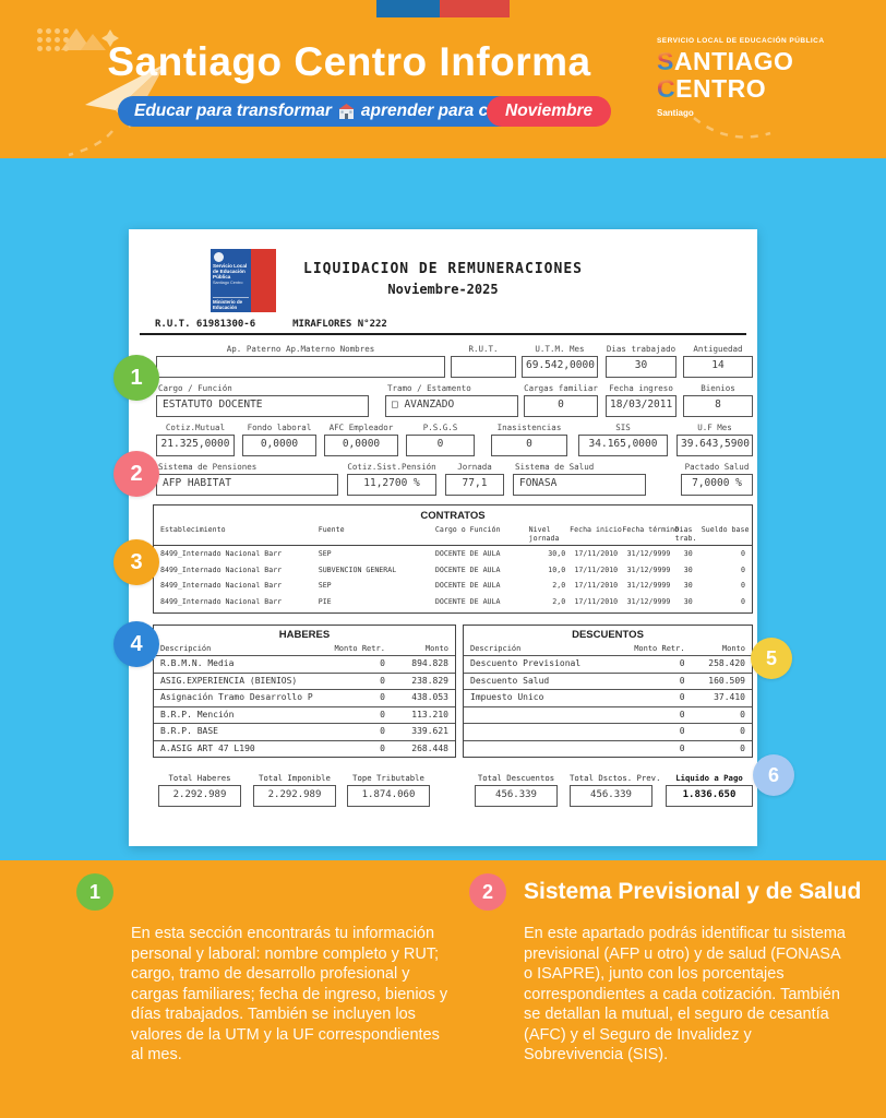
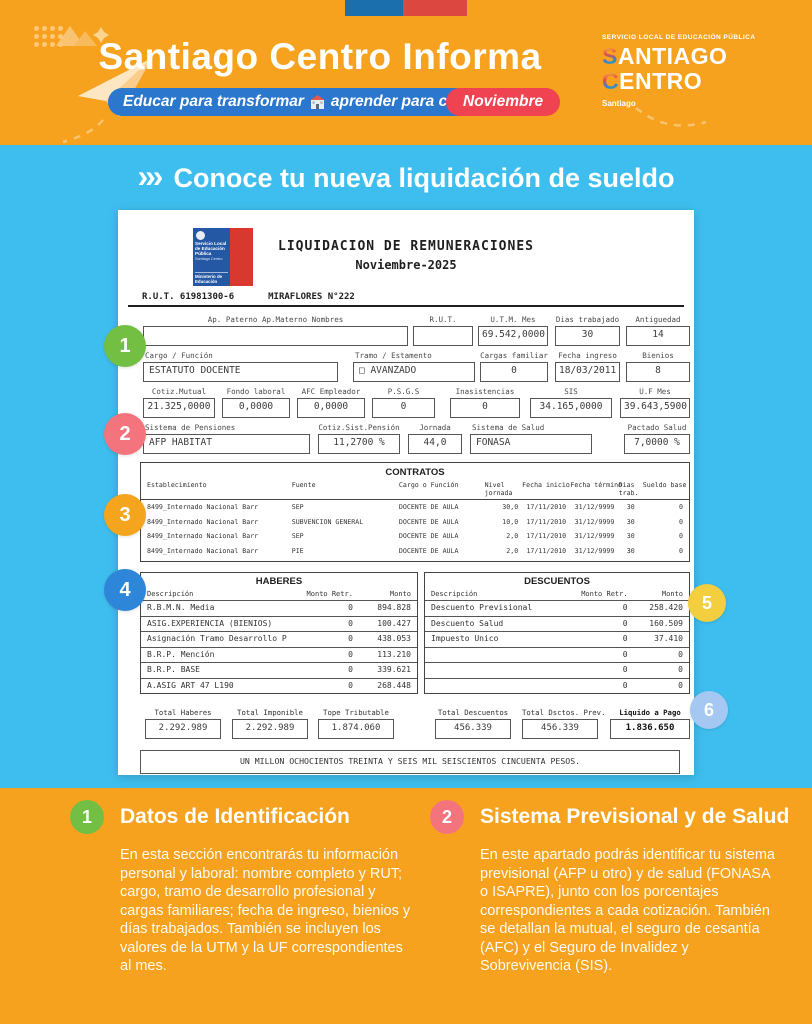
  Santiago Centro Informa
  Educar para transformar
  aprender para c
  Noviembre
  SANTIAGO
  CENTRO
  Santiago
+ ›››
+ Conoce tu nueva liquidación de sueldo
  LIQUIDACION DE REMUNERACIONES
  Noviembre-2025
  R.U.T. 61981300-6 MIRAFLORES N°222
  Ap. Paterno Ap.Materno Nombres
  R.U.T.
  U.T.M. Mes
  69.542,0000
  Dias trabajado
  30
  Antiguedad
  14
  Cargo / Función
  ESTATUTO DOCENTE
  Tramo / Estamento
  □ AVANZADO
  Cargas familiar
  0
  Fecha ingreso
  18/03/2011
  Bienios
  8
  Cotiz.Mutual
  21.325,0000
  Fondo laboral
  0,0000
  AFC Empleador
  0,0000
  P.S.G.S
  0
  Inasistencias
  0
  SIS
  34.165,0000
  U.F Mes
  39.643,5900
  Sistema de Pensiones
  AFP HABITAT
  Cotiz.Sist.Pensión
  11,2700 %
  Jornada
- 77,1
+ 44,0
  Sistema de Salud
  FONASA
  Pactado Salud
  7,0000 %
  CONTRATOS
  Establecimiento
  Fuente
  Cargo o Función
  Nivel jornada
  Fecha inicio
  Fecha términ
  Dias trab.
  Sueldo base
  8499_Internado Nacional Barr
  SEP
  DOCENTE DE AULA
  30,0
  17/11/2010
  31/12/9999
  30
  0
  8499_Internado Nacional Barr
  SUBVENCION GENERAL
  DOCENTE DE AULA
  10,0
  17/11/2010
  31/12/9999
  30
  0
  8499_Internado Nacional Barr
  SEP
  DOCENTE DE AULA
  2,0
  17/11/2010
  31/12/9999
  30
  0
  8499_Internado Nacional Barr
  PIE
  DOCENTE DE AULA
  2,0
  17/11/2010
  31/12/9999
  30
  0
  HABERES
  Descripción
  Monto Retr.
  Monto
  R.B.M.N. Media
  0
  894.828
  ASIG.EXPERIENCIA (BIENIOS)
  0
- 238.829
+ 100.427
  Asignación Tramo Desarrollo P
  0
  438.053
  B.R.P. Mención
  0
  113.210
  B.R.P. BASE
  0
  339.621
  A.ASIG ART 47 L190
  0
  268.448
  DESCUENTOS
  Descripción
  Monto Retr.
  Monto
  Descuento Previsional
  0
  258.420
  Descuento Salud
  0
  160.509
  Impuesto Unico
  0
  37.410
  0
  0
  0
  0
  0
  0
  Total Haberes
  2.292.989
  Total Imponible
  2.292.989
  Tope Tributable
  1.874.060
  Total Descuentos
  456.339
  Total Dsctos. Prev.
  456.339
  Liquido a Pago
  1.836.650
+ UN MILLON OCHOCIENTOS TREINTA Y SEIS MIL SEISCIENTOS CINCUENTA PESOS.
  1
  2
  3
  4
  5
  6
  1
+ Datos de Identificación
  En esta sección encontrarás tu información personal y laboral: nombre completo y RUT; cargo, tramo de desarrollo profesional y cargas familiares; fecha de ingreso, bienios y días trabajados. También se incluyen los valores de la UTM y la UF correspondientes al mes.
  2
  Sistema Previsional y de Salud
  En este apartado podrás identificar tu sistema previsional (AFP u otro) y de salud (FONASA o ISAPRE), junto con los porcentajes correspondientes a cada cotización. También se detallan la mutual, el seguro de cesantía (AFC) y el Seguro de Invalidez y Sobrevivencia (SIS).
